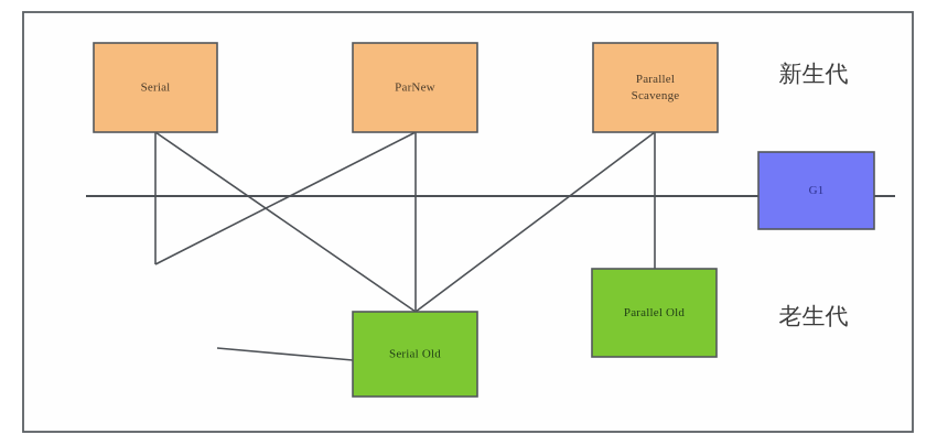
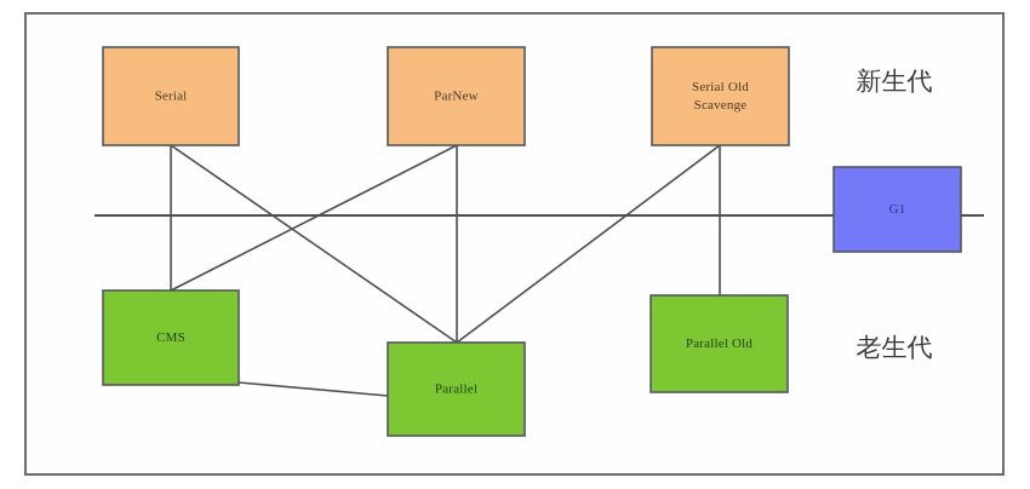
  Serial
  ParNew
- Parallel Scavenge
+ Serial Old Scavenge
  G1
+ CMS
- Serial Old
+ Parallel
  Parallel Old
  新生代
  老生代
